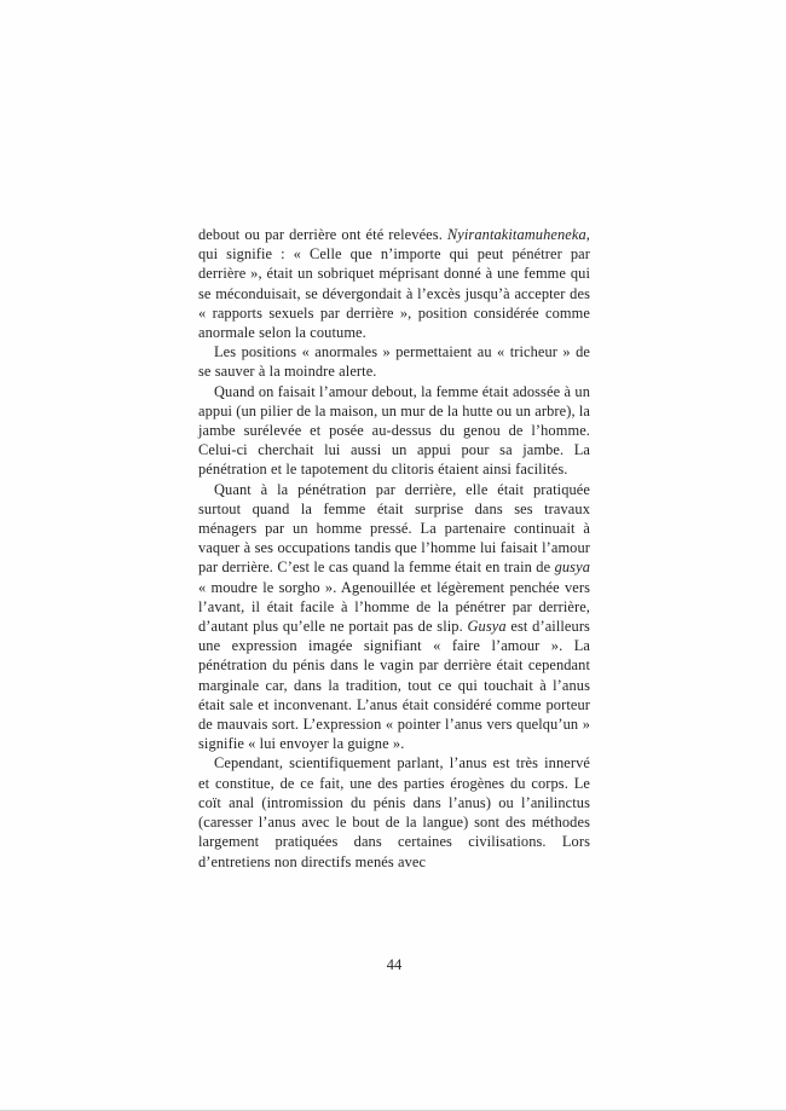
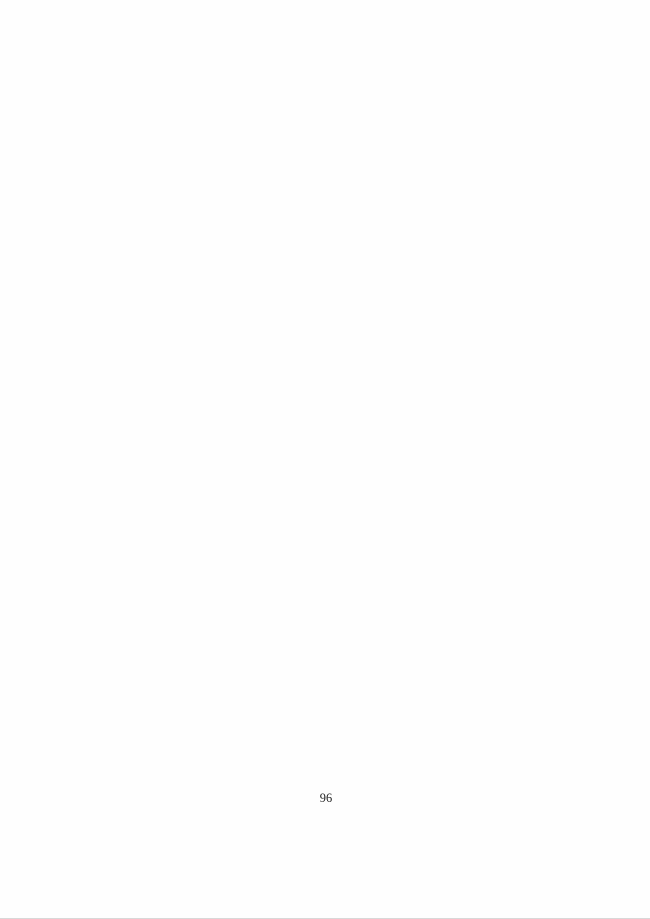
- debout ou par derrière ont été relevées. Nyirantakitamuheneka, qui signifie : « Celle que n’importe qui peut pénétrer par derrière », était un sobriquet méprisant donné à une femme qui se méconduisait, se dévergondait à l’excès jusqu’à accepter des « rapports sexuels par derrière », position considérée comme anormale selon la coutume.
- Les positions « anormales » permettaient au « tricheur » de se sauver à la moindre alerte.
- Quand on faisait l’amour debout, la femme était adossée à un appui (un pilier de la maison, un mur de la hutte ou un arbre), la jambe surélevée et posée au-dessus du genou de l’homme. Celui-ci cherchait lui aussi un appui pour sa jambe. La pénétration et le tapotement du clitoris étaient ainsi facilités.
- Quant à la pénétration par derrière, elle était pratiquée surtout quand la femme était surprise dans ses travaux ménagers par un homme pressé. La partenaire continuait à vaquer à ses occupations tandis que l’homme lui faisait l’amour par derrière. C’est le cas quand la femme était en train de gusya « moudre le sorgho ». Agenouillée et légèrement penchée vers l’avant, il était facile à l’homme de la pénétrer par derrière, d’autant plus qu’elle ne portait pas de slip. Gusya est d’ailleurs une expression imagée signifiant « faire l’amour ». La pénétration du pénis dans le vagin par derrière était cependant marginale car, dans la tradition, tout ce qui touchait à l’anus était sale et inconvenant. L’anus était considéré comme porteur de mauvais sort. L’expression « pointer l’anus vers quelqu’un » signifie « lui envoyer la guigne ».
- Cependant, scientifiquement parlant, l’anus est très innervé et constitue, de ce fait, une des parties érogènes du corps. Le coït anal (intromission du pénis dans l’anus) ou l’anilinctus (caresser l’anus avec le bout de la langue) sont des méthodes largement pratiquées dans certaines civilisations. Lors d’entretiens non directifs menés avec
- 44
+ 96
